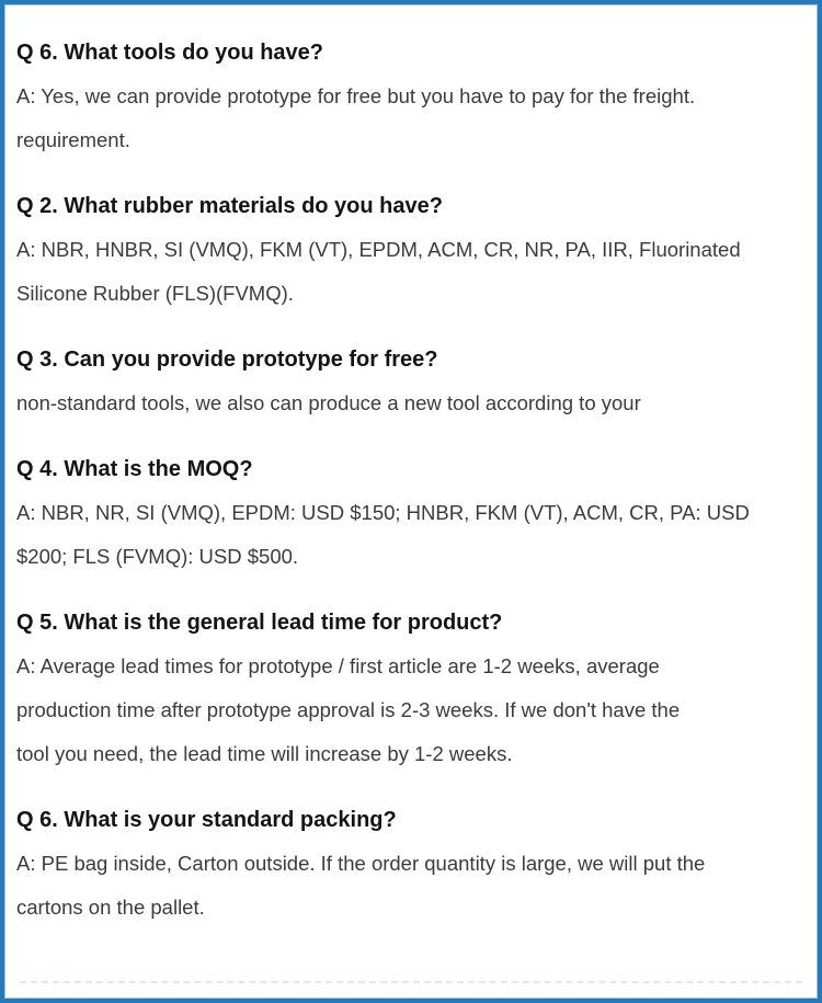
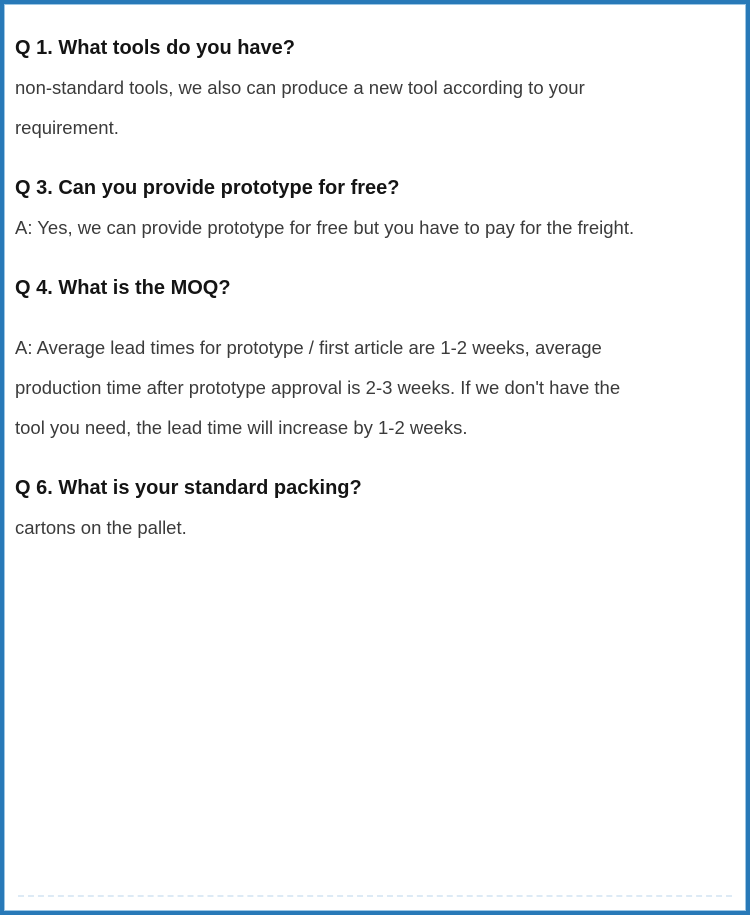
- Q 6. What tools do you have?
+ Q 1. What tools do you have?
- A: Yes, we can provide prototype for free but you have to pay for the freight.
+ non-standard tools, we also can produce a new tool according to your
  requirement.
- Q 2. What rubber materials do you have?
- A: NBR, HNBR, SI (VMQ), FKM (VT), EPDM, ACM, CR, NR, PA, IIR, Fluorinated
- Silicone Rubber (FLS)(FVMQ).
  Q 3. Can you provide prototype for free?
- non-standard tools, we also can produce a new tool according to your
+ A: Yes, we can provide prototype for free but you have to pay for the freight.
  Q 4. What is the MOQ?
- A: NBR, NR, SI (VMQ), EPDM: USD $150; HNBR, FKM (VT), ACM, CR, PA: USD
- $200; FLS (FVMQ): USD $500.
- Q 5. What is the general lead time for product?
  A: Average lead times for prototype / first article are 1-2 weeks, average
  production time after prototype approval is 2-3 weeks. If we don't have the
  tool you need, the lead time will increase by 1-2 weeks.
  Q 6. What is your standard packing?
- A: PE bag inside, Carton outside. If the order quantity is large, we will put the
  cartons on the pallet.
